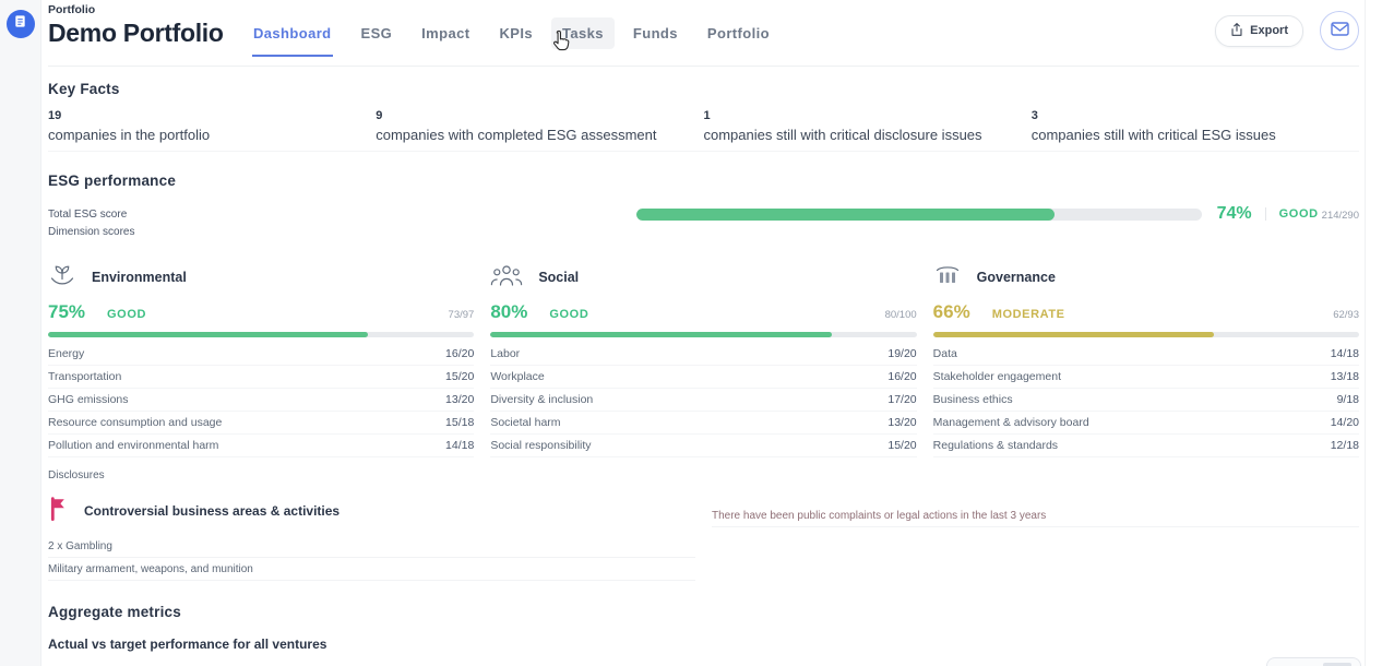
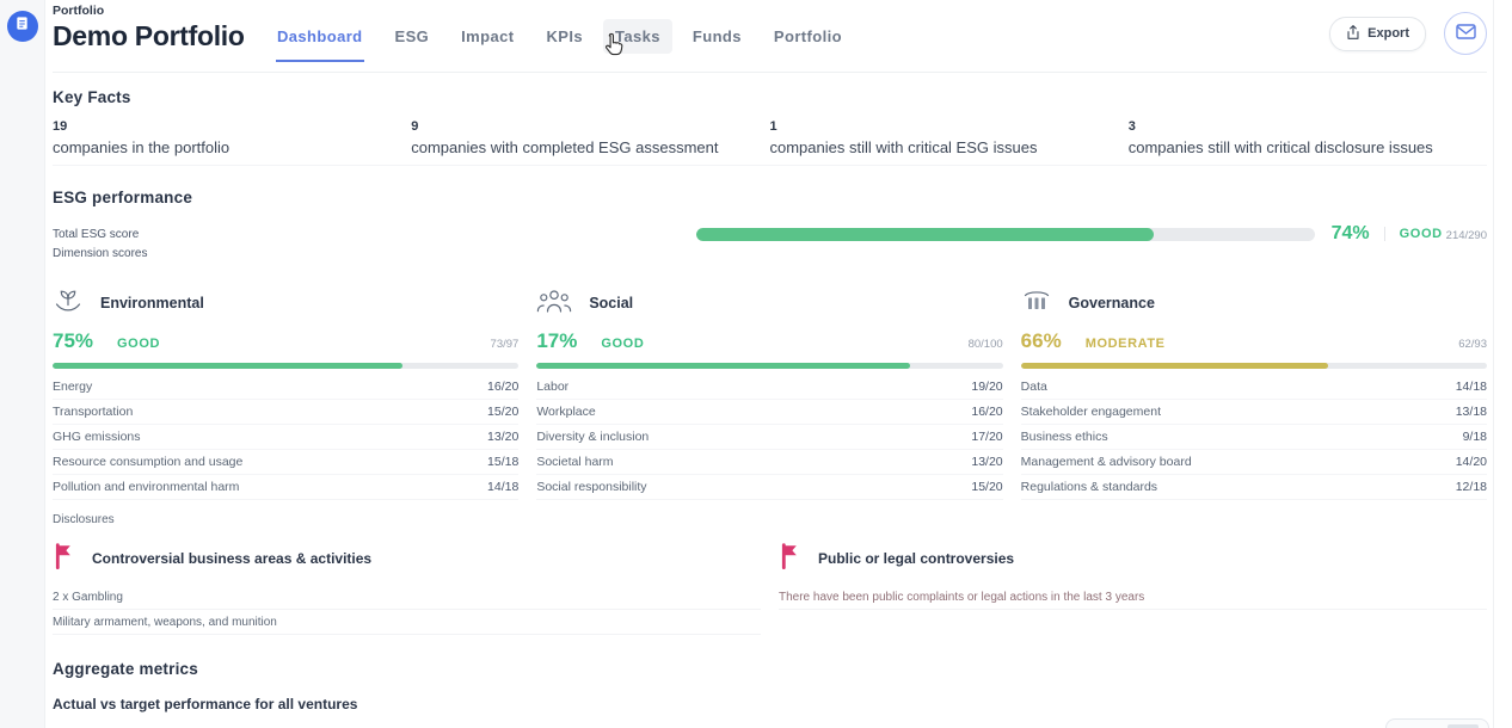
  Portfolio
  Demo Portfolio
  Dashboard
  ESG
  Impact
  KPIs
  Tasks
  Funds
  Portfolio
  Export
  Key Facts
  19
  companies in the portfolio
  9
  companies with completed ESG assessment
  1
- companies still with critical disclosure issues
+ companies still with critical ESG issues
  3
- companies still with critical ESG issues
+ companies still with critical disclosure issues
  ESG performance
  Total ESG score
  Dimension scores
  74%
  GOOD
  214/290
  Environmental
  75%
  GOOD
  73/97
  Energy
  16/20
  Transportation
  15/20
  GHG emissions
  13/20
  Resource consumption and usage
  15/18
  Pollution and environmental harm
  14/18
  Social
- 80%
+ 17%
  GOOD
  80/100
  Labor
  19/20
  Workplace
  16/20
  Diversity & inclusion
  17/20
  Societal harm
  13/20
  Social responsibility
  15/20
  Governance
  66%
  MODERATE
  62/93
  Data
  14/18
  Stakeholder engagement
  13/18
  Business ethics
  9/18
  Management & advisory board
  14/20
  Regulations & standards
  12/18
  Disclosures
  Controversial business areas & activities
  2 x Gambling
  Military armament, weapons, and munition
+ Public or legal controversies
  There have been public complaints or legal actions in the last 3 years
  Aggregate metrics
  Actual vs target performance for all ventures
